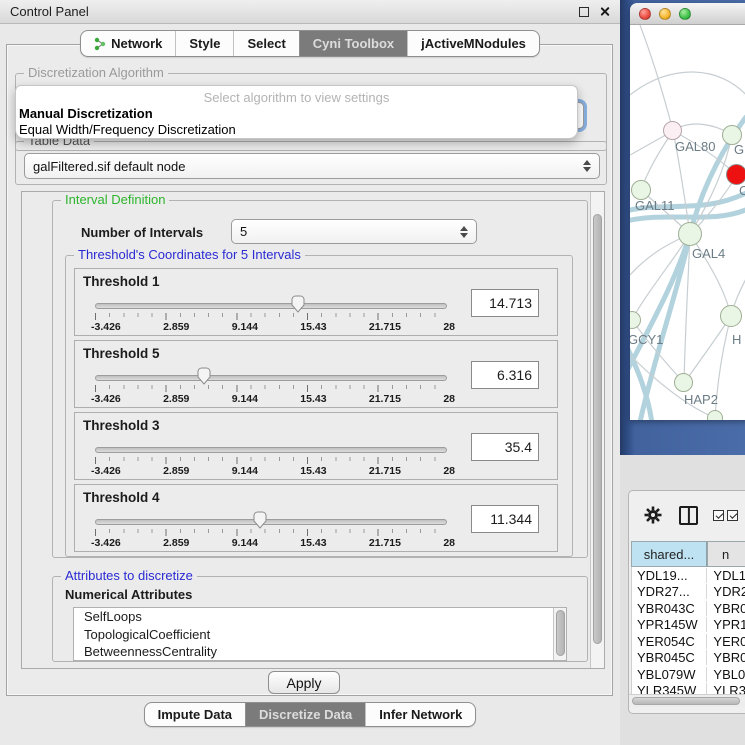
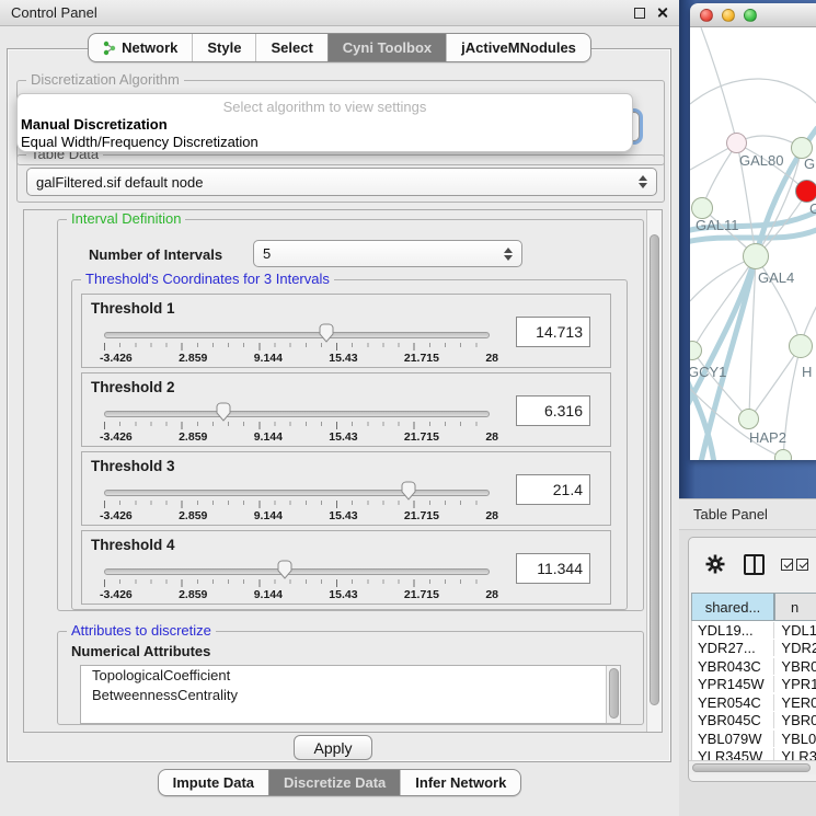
  Control Panel
  Network
  Style
  Select
  Cyni Toolbox
  jActiveMNodules
  Discretization Algorithm
  Table Data
  galFiltered.sif default node
  Select algorithm to view settings
  Manual Discretization
  Equal Width/Frequency Discretization
  Interval Definition
  Number of Intervals
  5
- Threshold's Coordinates for 5 Intervals
+ Threshold's Coordinates for 3 Intervals
  Threshold 1
  -3.426
  2.859
  9.144
  15.43
  21.715
  28
  14.713
- Threshold 5
+ Threshold 2
  -3.426
  2.859
  9.144
  15.43
  21.715
  28
  6.316
  Threshold 3
  -3.426
  2.859
  9.144
  15.43
  21.715
  28
- 35.4
+ 21.4
  Threshold 4
  -3.426
  2.859
  9.144
  15.43
  21.715
  28
  11.344
  Attributes to discretize
  Numerical Attributes
- SelfLoops
  TopologicalCoefficient
  BetweennessCentrality
  Apply
  Impute Data
  Discretize Data
  Infer Network
  GAL80
  G
  C
  GAL11
  GAL4
  GCY1
  H
  HAP2
+ Table Panel
  shared...
  n
  YDL19...
  YDL1
  YDR27...
  YDR2
  YBR043C
  YBR0
  YPR145W
  YPR1
  YER054C
  YER0
  YBR045C
  YBR0
  YBL079W
  YBL0
  YLR345W
  YLR3
